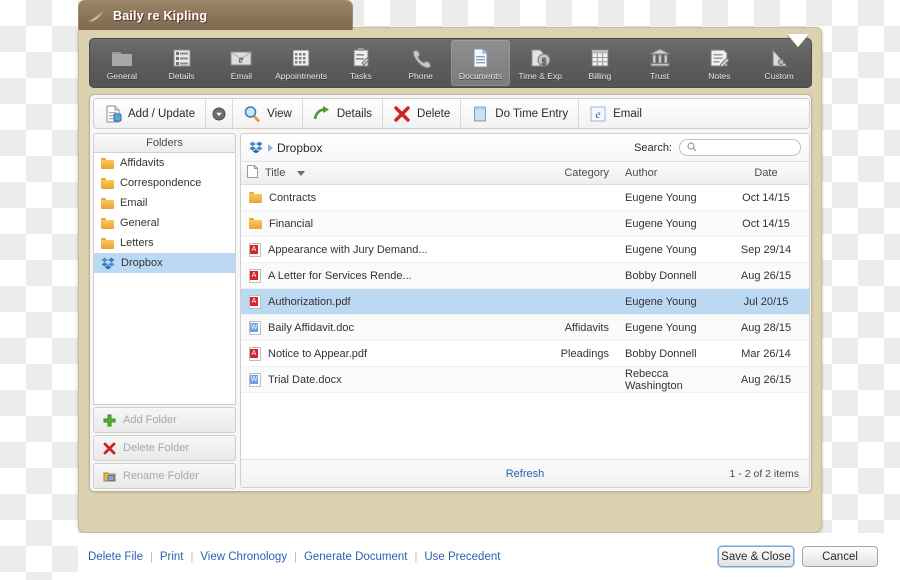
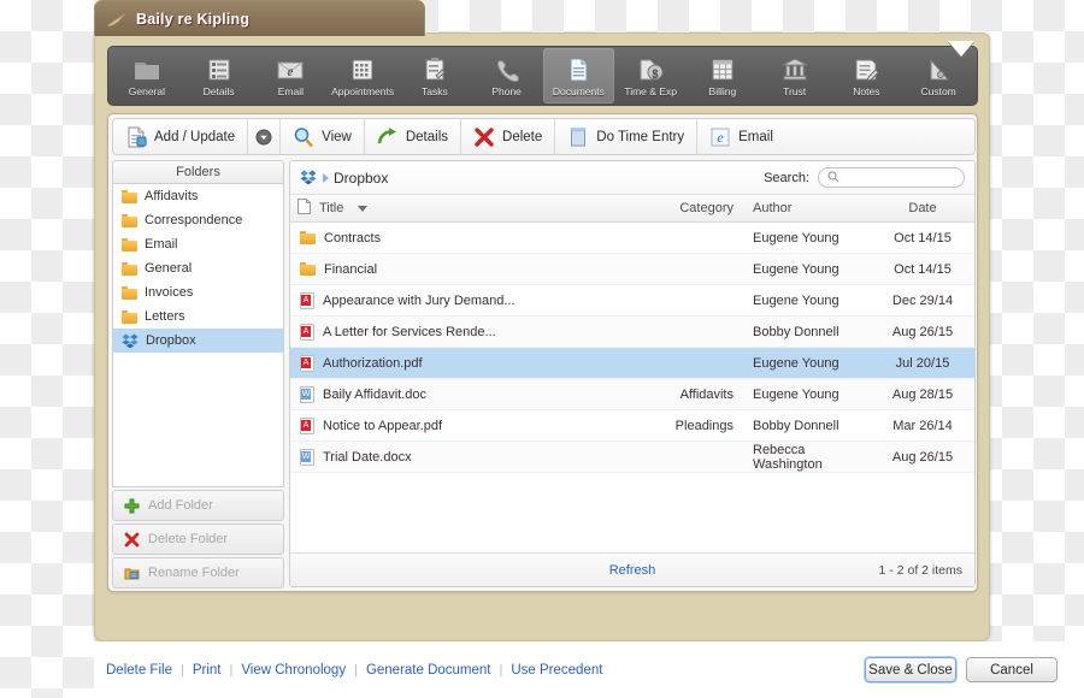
  Baily re Kipling
  General
  Details
  e
  Email
  Appointments
  Tasks
  Phone
  Documents
  $
  Time & Exp
  Billing
  Trust
  Notes
  Custom
  Add / Update
  View
  Details
  Delete
  Do Time Entry
  e
  Email
  Folders
  Affidavits
  Correspondence
  Email
  General
+ Invoices
  Letters
  Dropbox
  Add Folder
  Delete Folder
  Rename Folder
  Dropbox
  Search:
  Title
  Category
  Author
  Date
  Contracts
  Eugene Young
  Oct 14/15
  Financial
  Eugene Young
  Oct 14/15
  Appearance with Jury Demand...
  Eugene Young
- Sep 29/14
+ Dec 29/14
  A Letter for Services Rende...
  Bobby Donnell
  Aug 26/15
  Authorization.pdf
  Eugene Young
  Jul 20/15
  Baily Affidavit.doc
  Affidavits
  Eugene Young
  Aug 28/15
  Notice to Appear.pdf
  Pleadings
  Bobby Donnell
  Mar 26/14
  Trial Date.docx
  Rebecca Washington
  Aug 26/15
  Refresh
  1 - 2 of 2 items
  Delete File
  |
  Print
  |
  View Chronology
  |
  Generate Document
  |
  Use Precedent
  Save & Close
  Cancel
